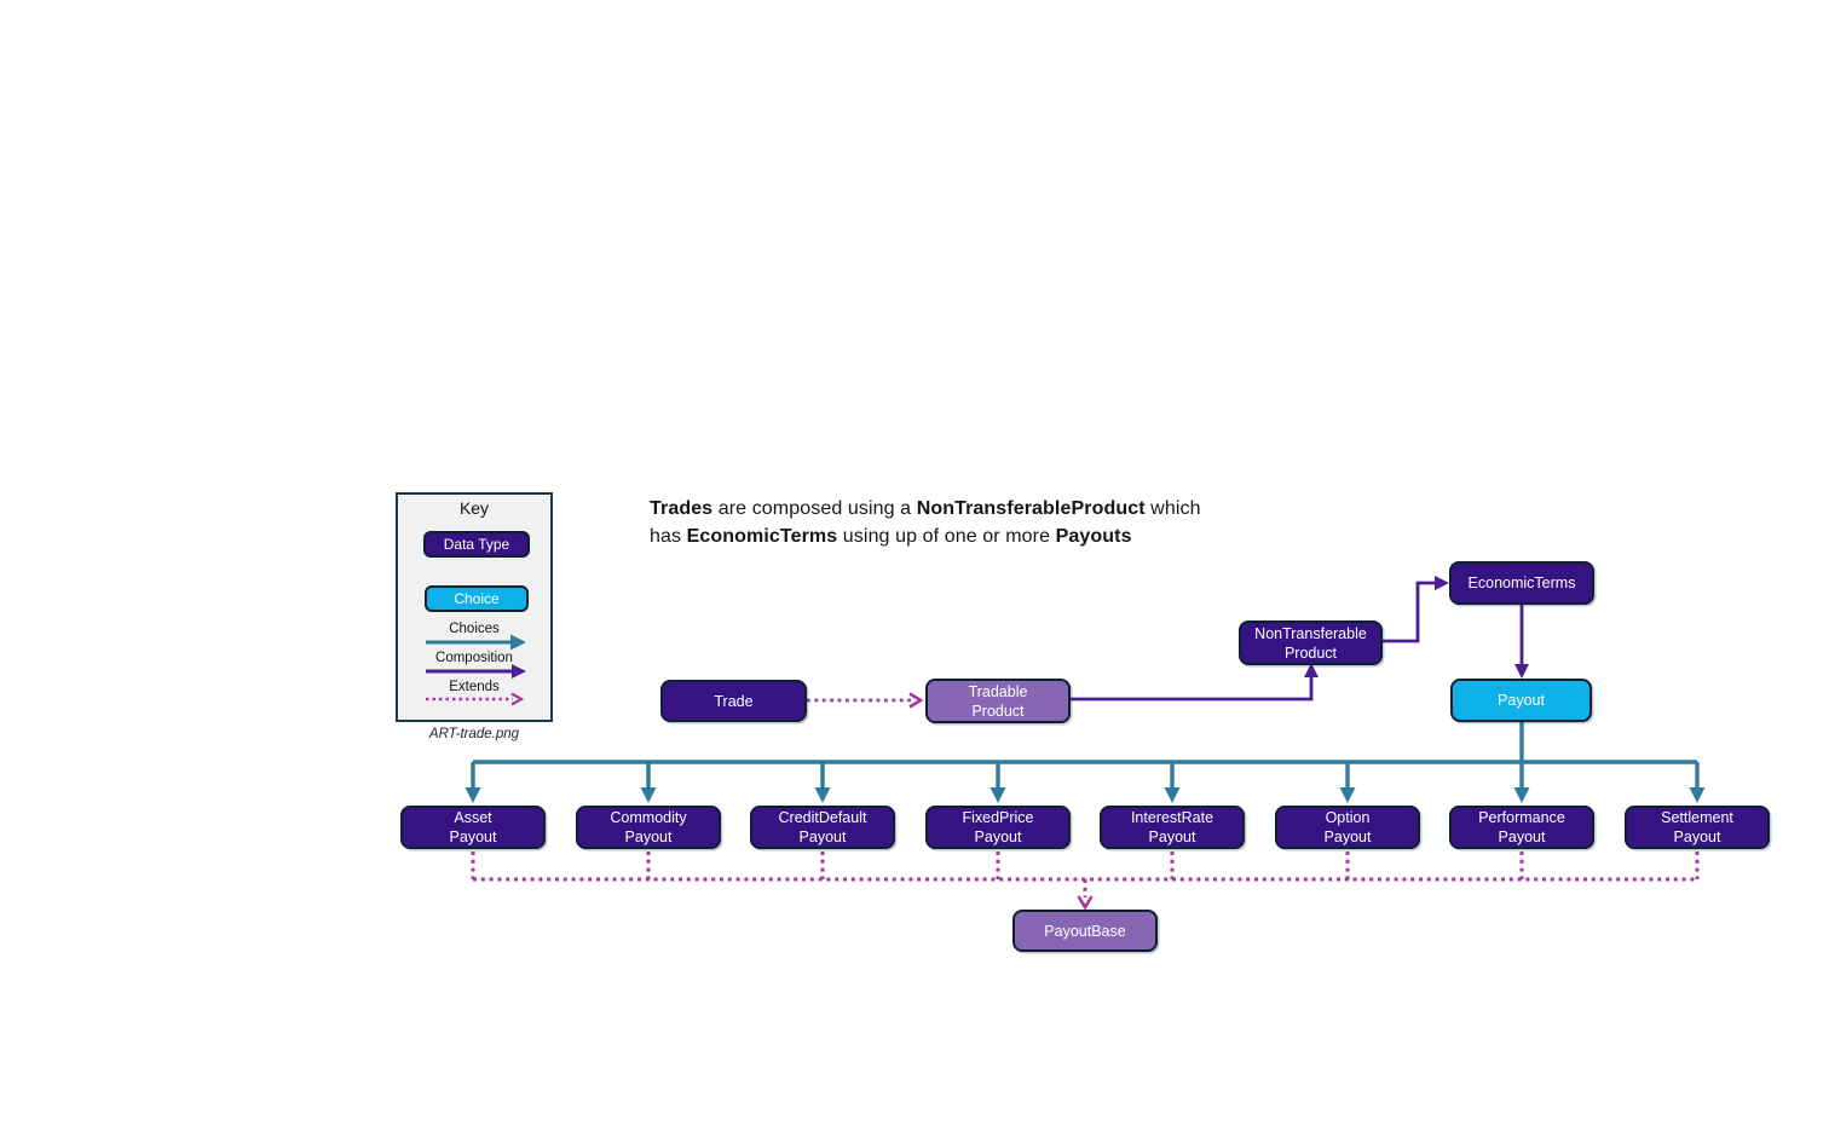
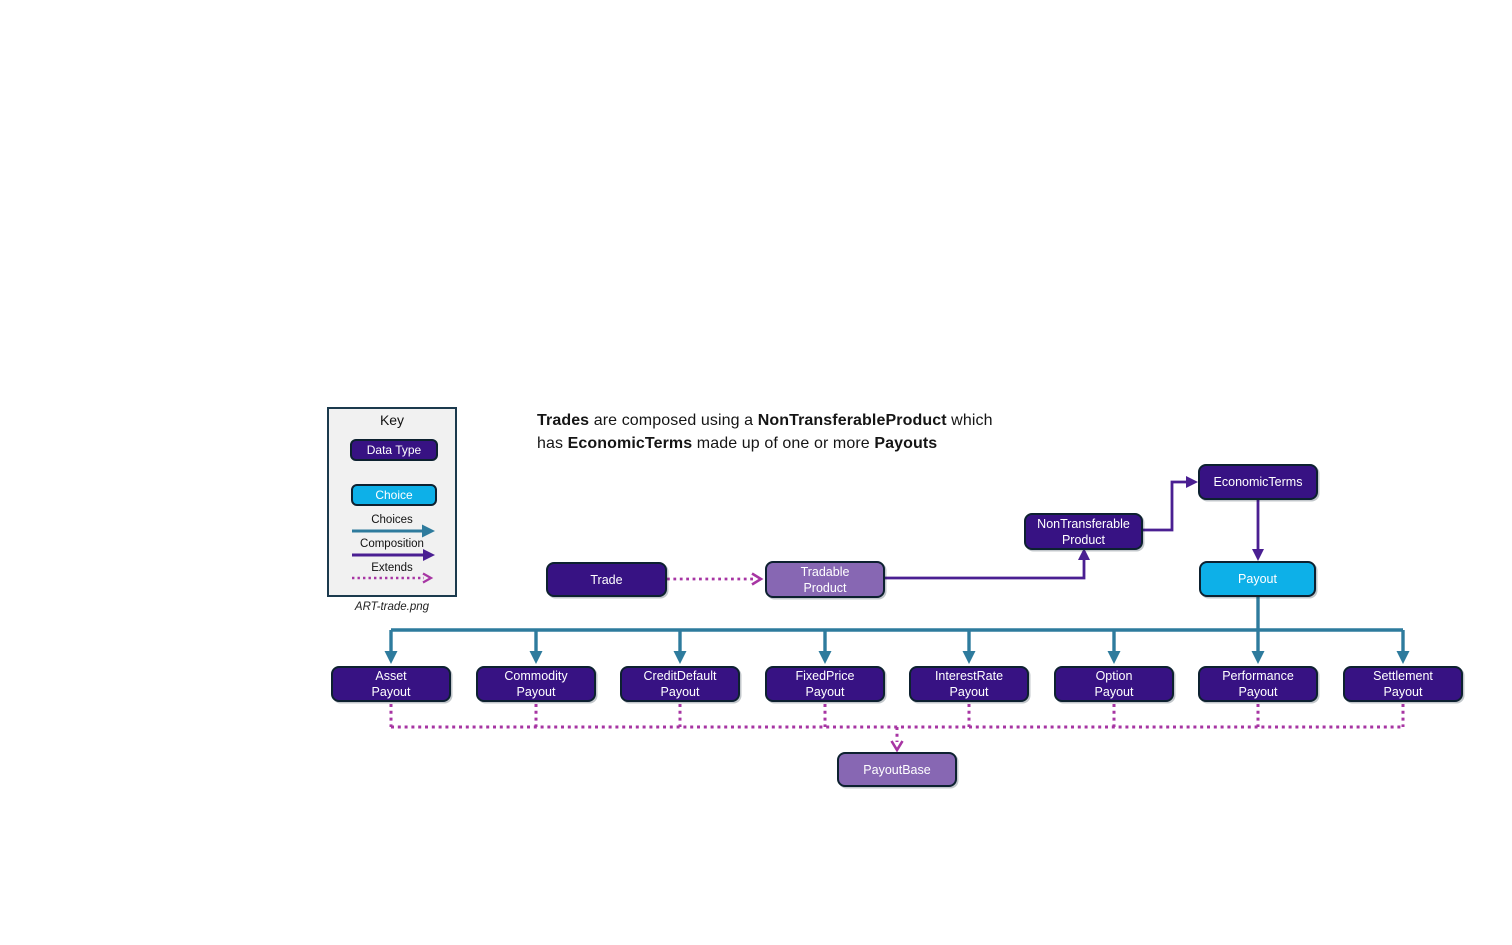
  Trades are composed using a NonTransferableProduct which
- has EconomicTerms using up of one or more Payouts
+ has EconomicTerms made up of one or more Payouts
  Key
  Data Type
  Choice
  Choices
  Composition
  Extends
  ART-trade.png
  Trade
  Tradable
  Product
  NonTransferable
  Product
  EconomicTerms
  Payout
  Asset
  Payout
  Commodity
  Payout
  CreditDefault
  Payout
  FixedPrice
  Payout
  InterestRate
  Payout
  Option
  Payout
  Performance
  Payout
  Settlement
  Payout
  PayoutBase
